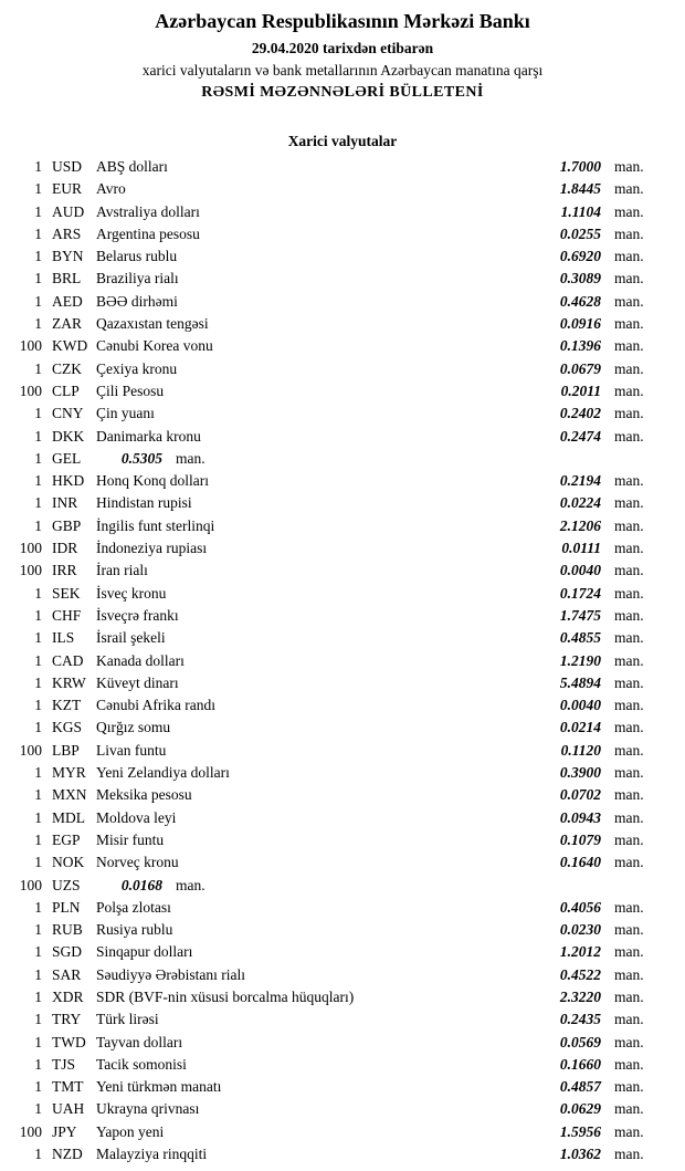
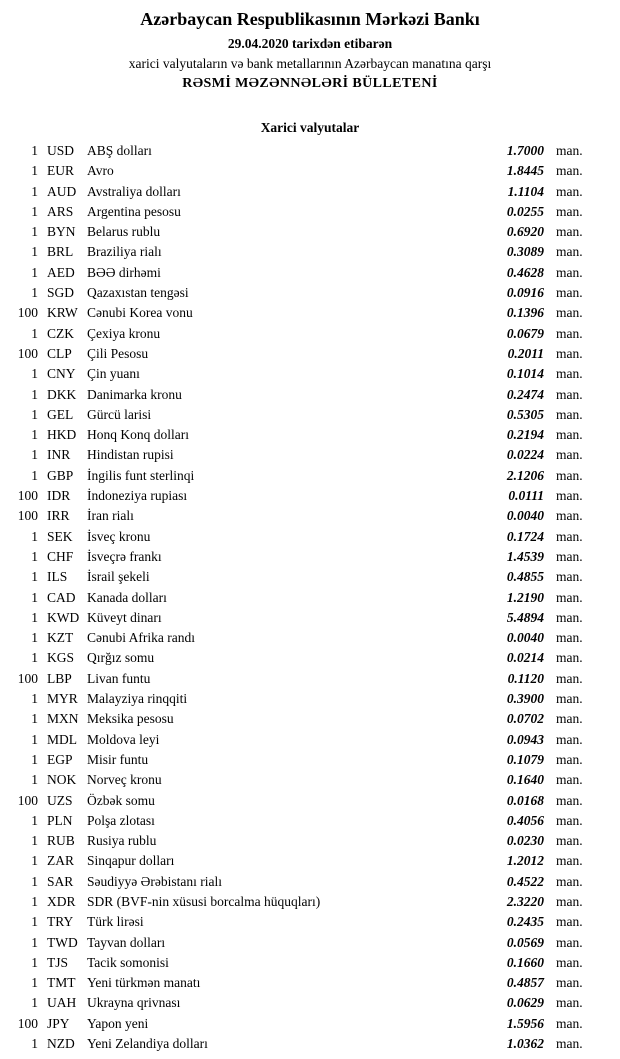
  Azərbaycan Respublikasının Mərkəzi Bankı
  29.04.2020 tarixdən etibarən
  xarici valyutaların və bank metallarının Azərbaycan manatına qarşı
  RƏSMİ MƏZƏNNƏLƏRİ BÜLLETENİ
  Xarici valyutalar
  1
  USD
  ABŞ dolları
  1.7000
  man.
  1
  EUR
  Avro
  1.8445
  man.
  1
  AUD
  Avstraliya dolları
  1.1104
  man.
  1
  ARS
  Argentina pesosu
  0.0255
  man.
  1
  BYN
  Belarus rublu
  0.6920
  man.
  1
  BRL
  Braziliya rialı
  0.3089
  man.
  1
  AED
  BƏƏ dirhəmi
  0.4628
  man.
  1
- ZAR
+ SGD
  Qazaxıstan tengəsi
  0.0916
  man.
  100
- KWD
+ KRW
  Cənubi Korea vonu
  0.1396
  man.
  1
  CZK
  Çexiya kronu
  0.0679
  man.
  100
  CLP
  Çili Pesosu
  0.2011
  man.
  1
  CNY
  Çin yuanı
- 0.2402
+ 0.1014
  man.
  1
  DKK
  Danimarka kronu
  0.2474
  man.
  1
  GEL
+ Gürcü larisi
  0.5305
  man.
  1
  HKD
  Honq Konq dolları
  0.2194
  man.
  1
  INR
  Hindistan rupisi
  0.0224
  man.
  1
  GBP
  İngilis funt sterlinqi
  2.1206
  man.
  100
  IDR
  İndoneziya rupiası
  0.0111
  man.
  100
  IRR
  İran rialı
  0.0040
  man.
  1
  SEK
  İsveç kronu
  0.1724
  man.
  1
  CHF
  İsveçrə frankı
- 1.7475
+ 1.4539
  man.
  1
  ILS
  İsrail şekeli
  0.4855
  man.
  1
  CAD
  Kanada dolları
  1.2190
  man.
  1
- KRW
+ KWD
  Küveyt dinarı
  5.4894
  man.
  1
  KZT
  Cənubi Afrika randı
  0.0040
  man.
  1
  KGS
  Qırğız somu
  0.0214
  man.
  100
  LBP
  Livan funtu
  0.1120
  man.
  1
  MYR
- Yeni Zelandiya dolları
+ Malayziya rinqqiti
  0.3900
  man.
  1
  MXN
  Meksika pesosu
  0.0702
  man.
  1
  MDL
  Moldova leyi
  0.0943
  man.
  1
  EGP
  Misir funtu
  0.1079
  man.
  1
  NOK
  Norveç kronu
  0.1640
  man.
  100
  UZS
+ Özbək somu
  0.0168
  man.
  1
  PLN
  Polşa zlotası
  0.4056
  man.
  1
  RUB
  Rusiya rublu
  0.0230
  man.
  1
- SGD
+ ZAR
  Sinqapur dolları
  1.2012
  man.
  1
  SAR
  Səudiyyə Ərəbistanı rialı
  0.4522
  man.
  1
  XDR
  SDR (BVF-nin xüsusi borcalma hüquqları)
  2.3220
  man.
  1
  TRY
  Türk lirəsi
  0.2435
  man.
  1
  TWD
  Tayvan dolları
  0.0569
  man.
  1
  TJS
  Tacik somonisi
  0.1660
  man.
  1
  TMT
  Yeni türkmən manatı
  0.4857
  man.
  1
  UAH
  Ukrayna qrivnası
  0.0629
  man.
  100
  JPY
  Yapon yeni
  1.5956
  man.
  1
  NZD
- Malayziya rinqqiti
+ Yeni Zelandiya dolları
  1.0362
  man.
